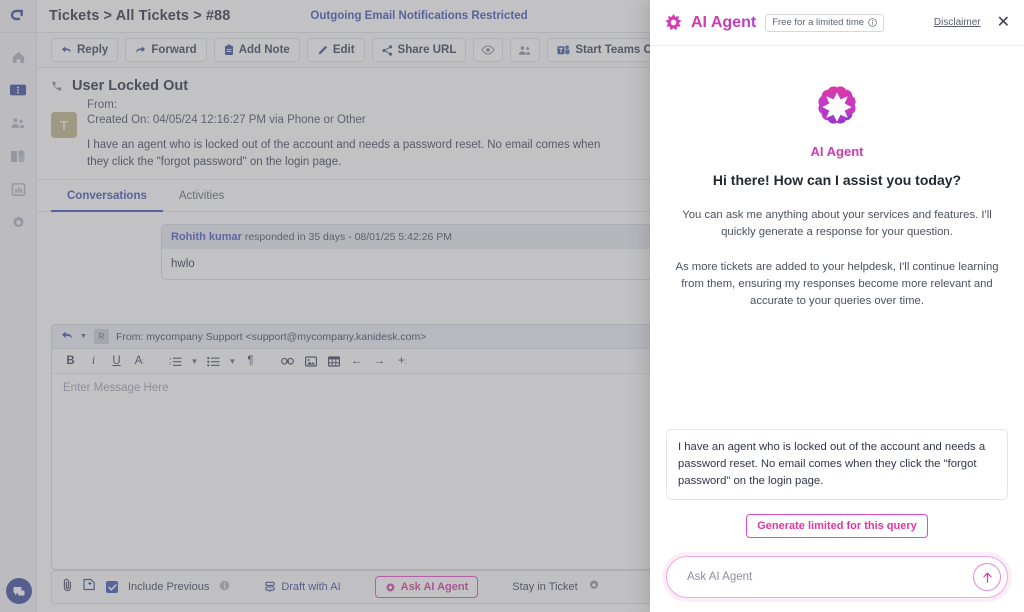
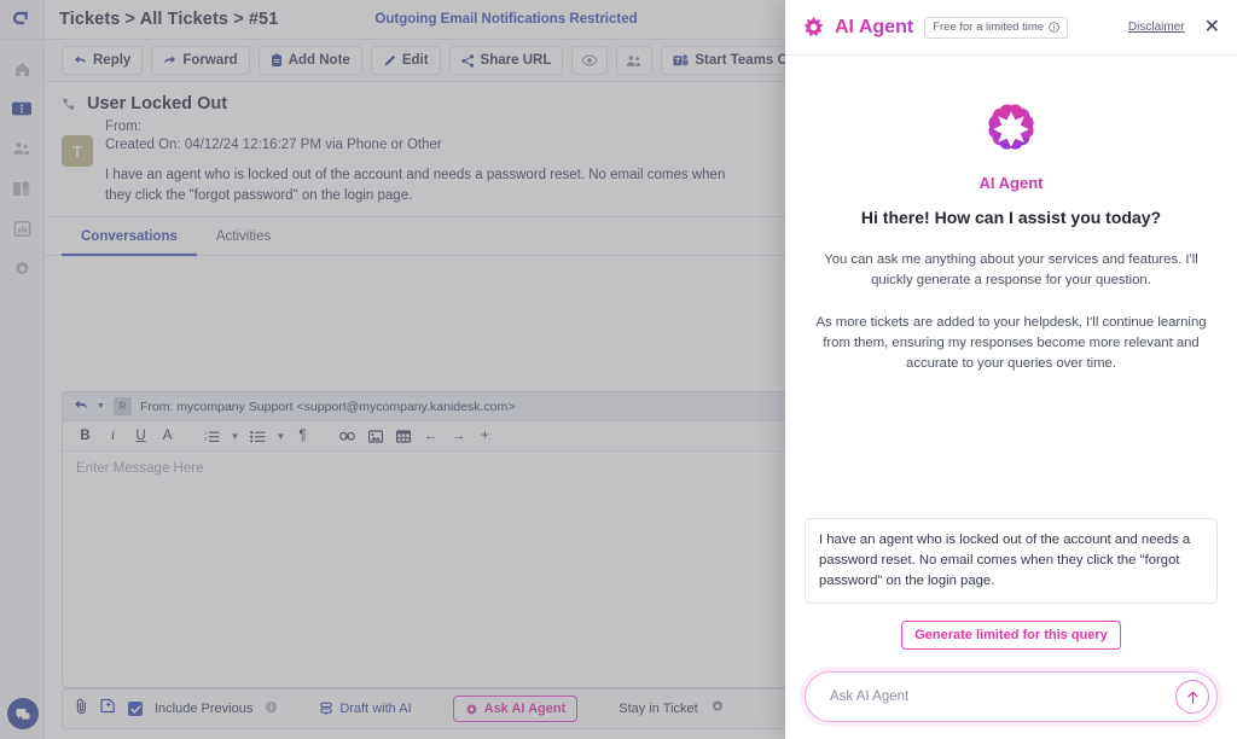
- Tickets > All Tickets > #88
+ Tickets > All Tickets > #51
  Outgoing Email Notifications Restricted
  Reply
  Forward
  Add Note
  Edit
  Share URL
  Start Teams C
  User Locked Out
  T
  From:
- Created On: 04/05/24 12:16:27 PM via Phone or Other
+ Created On: 04/12/24 12:16:27 PM via Phone or Other
  I have an agent who is locked out of the account and needs a password reset. No email comes when they click the "forgot password" on the login page.
  Conversations
  Activities
- Rohith kumar responded in 35 days - 08/01/25 5:42:26 PM
- hwlo
  R
  From: mycompany Support <support@mycompany.kanidesk.com>
  B
  i
  U
  A
  ▼
  ▼
  ¶
  ←
  →
  +
  ː
  Enter Message Here
  Include Previous
  Draft with AI
  Ask AI Agent
  Stay in Ticket
  AI Agent
  Free for a limited time
  Disclaimer
  ✕
  AI Agent
  Hi there! How can I assist you today?
  You can ask me anything about your services and features. I'll quickly generate a response for your question.
  As more tickets are added to your helpdesk, I'll continue learning from them, ensuring my responses become more relevant and accurate to your queries over time.
  I have an agent who is locked out of the account and needs a password reset. No email comes when they click the "forgot password" on the login page.
  Generate limited for this query
  Ask AI Agent
